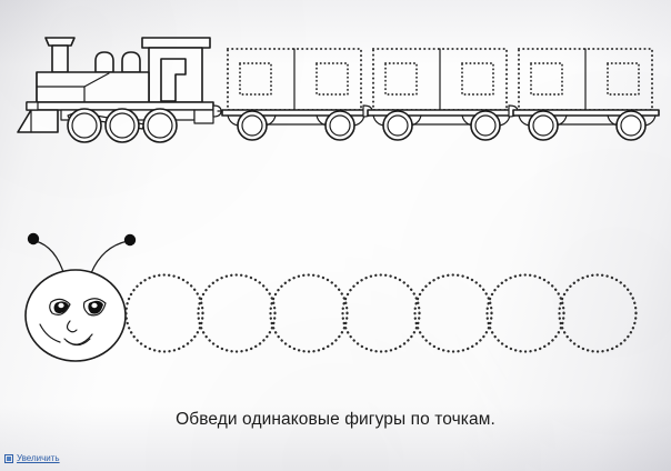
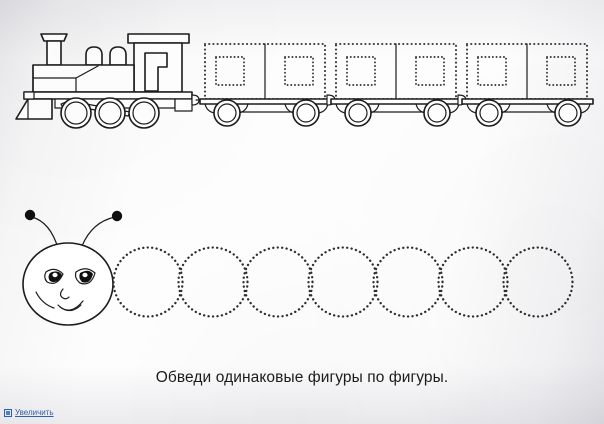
- Обведи одинаковые фигуры по точкам.
+ Обведи одинаковые фигуры по фигуры.
  Увеличить
